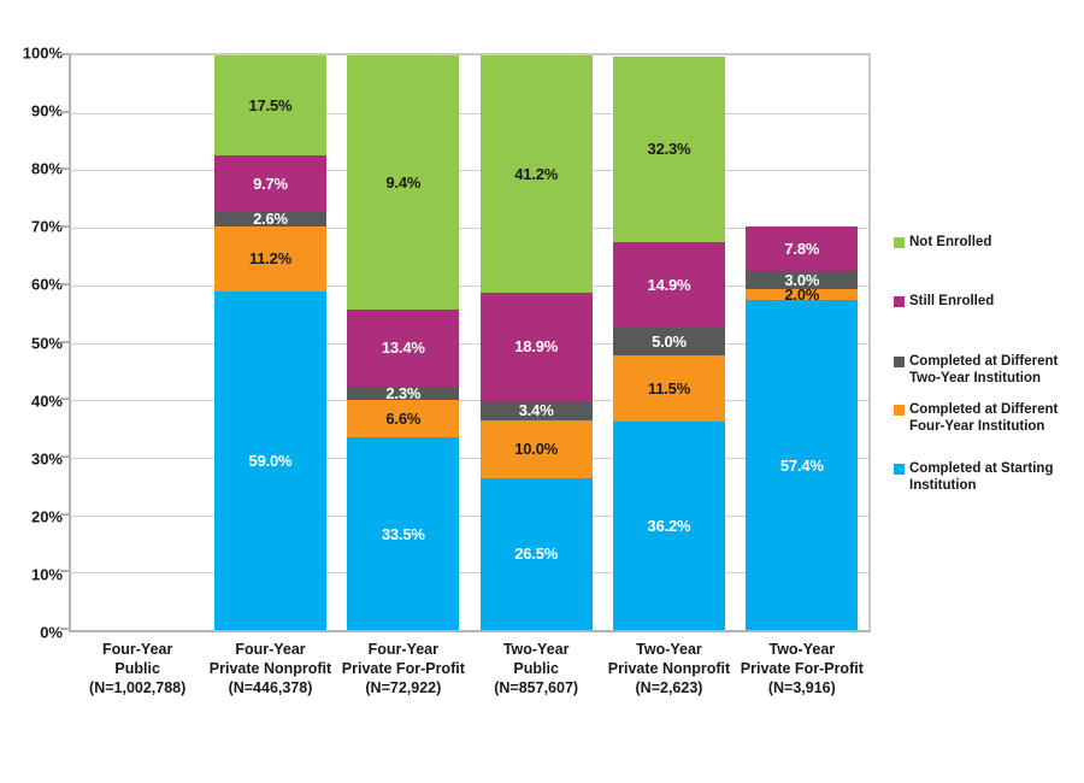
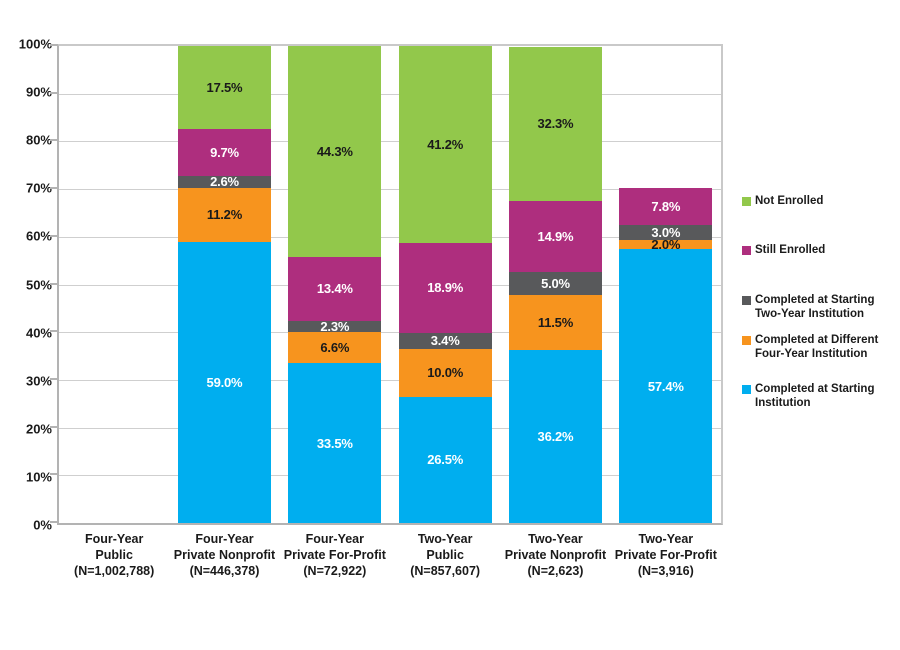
  100%
  90%
  80%
  70%
  60%
  50%
  40%
  30%
  20%
  10%
  0%
  59.0%
  11.2%
  2.6%
  9.7%
  17.5%
  33.5%
  6.6%
  2.3%
  13.4%
- 9.4%
+ 44.3%
  26.5%
  10.0%
  3.4%
  18.9%
  41.2%
  36.2%
  11.5%
  5.0%
  14.9%
  32.3%
  57.4%
  2.0%
  3.0%
  7.8%
  Four-Year
  Public
  (N=1,002,788)
  Four-Year
  Private Nonprofit
  (N=446,378)
  Four-Year
  Private For-Profit
  (N=72,922)
  Two-Year
  Public
  (N=857,607)
  Two-Year
  Private Nonprofit
  (N=2,623)
  Two-Year
  Private For-Profit
  (N=3,916)
  Not Enrolled
  Still Enrolled
- Completed at Different Two-Year Institution
+ Completed at Starting Two-Year Institution
  Completed at Different Four-Year Institution
  Completed at Starting Institution
